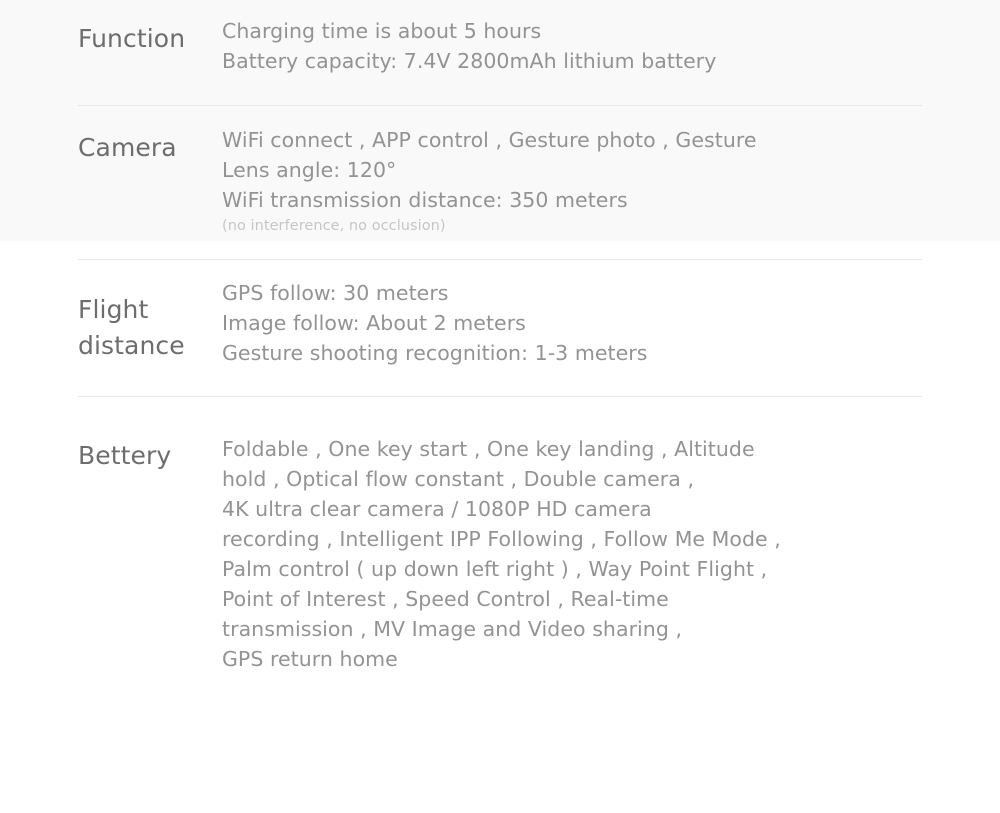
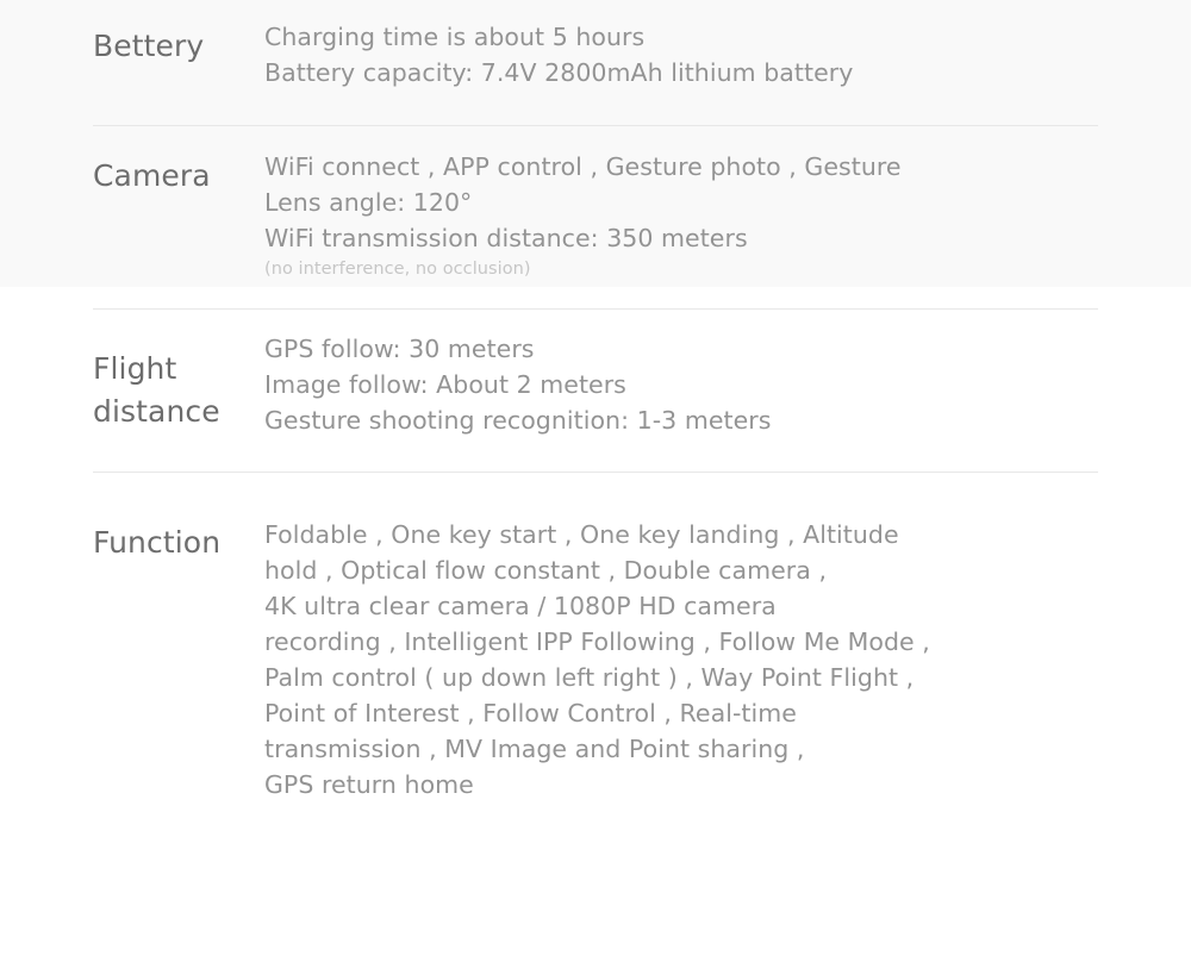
- Function
+ Bettery
  Charging time is about 5 hours
  Battery capacity: 7.4V 2800mAh lithium battery
  Camera
  WiFi connect , APP control , Gesture photo , Gesture
  Lens angle: 120°
  WiFi transmission distance: 350 meters
  (no interference, no occlusion)
  Flight
  distance
  GPS follow: 30 meters
  Image follow: About 2 meters
  Gesture shooting recognition: 1-3 meters
- Bettery
+ Function
  Foldable , One key start , One key landing , Altitude
  hold , Optical flow constant , Double camera ,
  4K ultra clear camera / 1080P HD camera
  recording , Intelligent IPP Following , Follow Me Mode ,
  Palm control ( up down left right ) , Way Point Flight ,
- Point of Interest , Speed Control , Real-time
+ Point of Interest , Follow Control , Real-time
- transmission , MV Image and Video sharing ,
+ transmission , MV Image and Point sharing ,
  GPS return home
